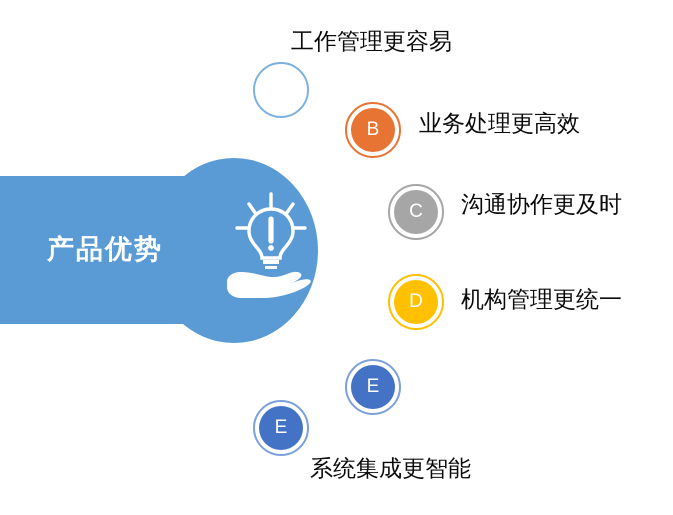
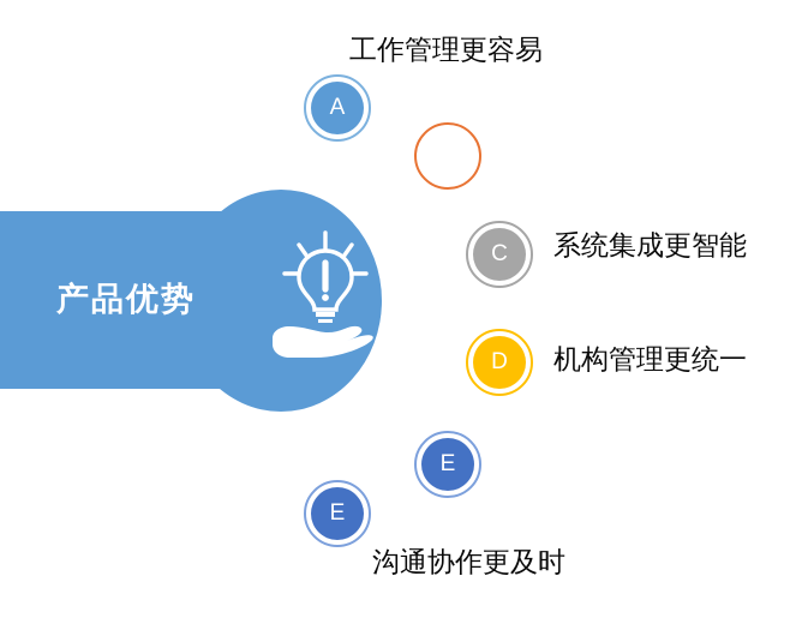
  产品优势
+ A
  工作管理更容易
- B
- 业务处理更高效
  C
- 沟通协作更及时
+ 系统集成更智能
  D
  机构管理更统一
  E
  E
- 系统集成更智能
+ 沟通协作更及时
